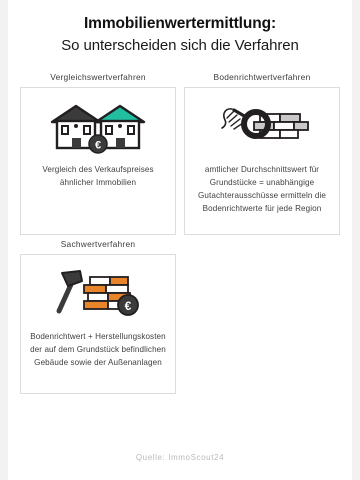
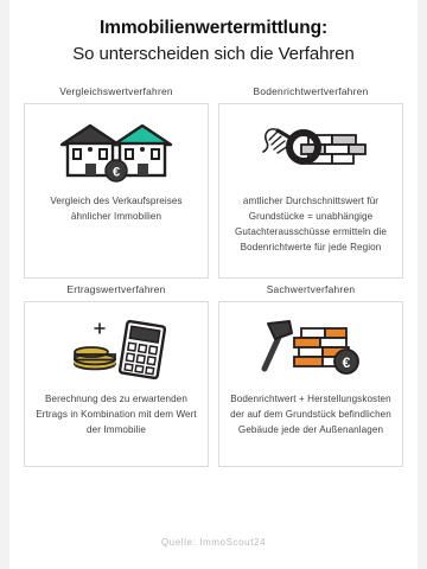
  Immobilienwertermittlung:
  So unterscheiden sich die Verfahren
  Vergleichswertverfahren
  €
  Vergleich des Verkaufspreises ähnlicher Immobilien
  Bodenrichtwertverfahren
  amtlicher Durchschnittswert für Grundstücke = unabhängige Gutachterausschüsse ermitteln die Bodenrichtwerte für jede Region
+ Ertragswertverfahren
+ Berechnung des zu erwartenden Ertrags in Kombination mit dem Wert der Immobilie
  Sachwertverfahren
  €
- Bodenrichtwert + Herstellungskosten der auf dem Grundstück befindlichen Gebäude sowie der Außenanlagen
+ Bodenrichtwert + Herstellungskosten der auf dem Grundstück befindlichen Gebäude jede der Außenanlagen
  Quelle: ImmoScout24
